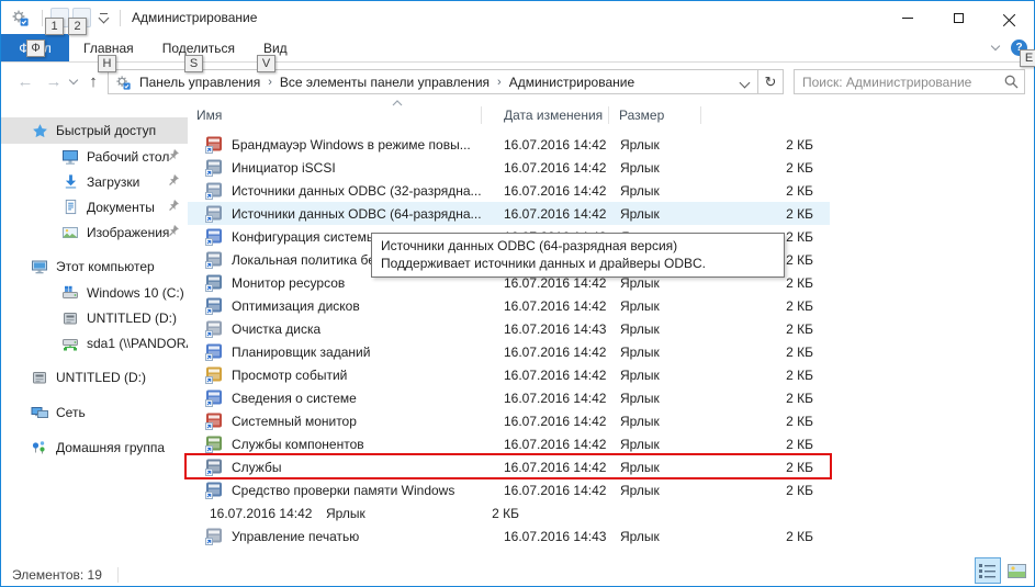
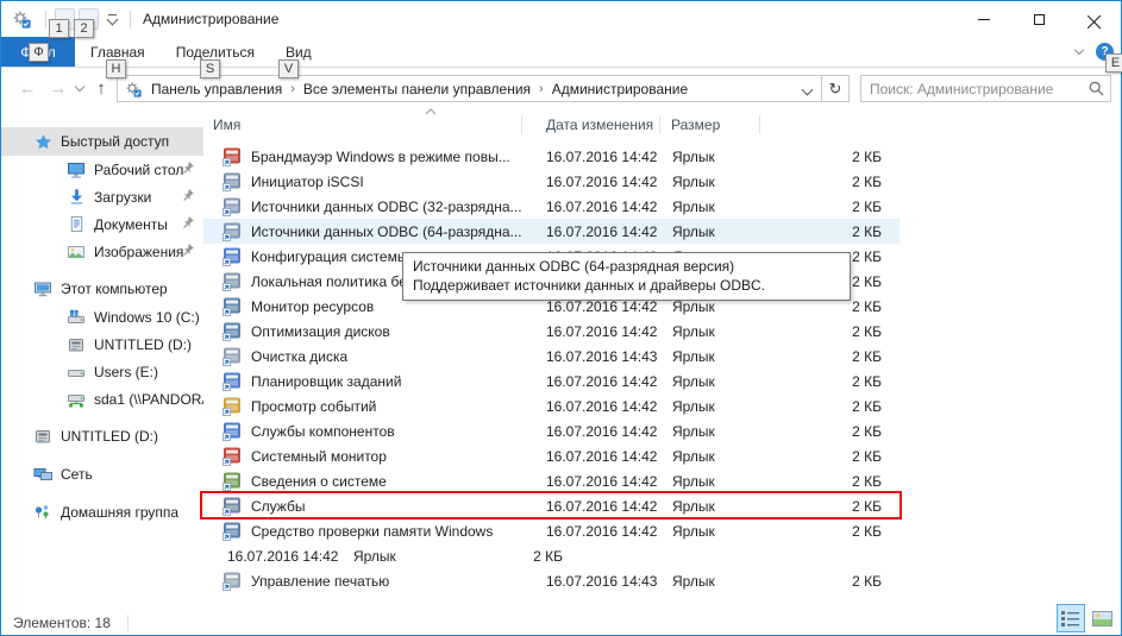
  Администрирование
  1
  2
  Ф
  H
  S
  V
  E
  Главная
  Поделиться
  Вид
  ?
  ←
  →
  ↑
  Панель управления
  ›
  Все элементы панели управления
  ›
  Администрирование
  ↻
  Поиск: Администрирование
  Быстрый доступ
  Рабочий стол
  Загрузки
  Документы
  Изображения
  Этот компьютер
  Windows 10 (C:)
  UNTITLED (D:)
+ Users (E:)
  sda1 (\\PANDOR
  UNTITLED (D:)
  Сеть
  Домашняя группа
  Имя
  Дата изменения
  Размер
  Брандмауэр Windows в режиме повы...
  16.07.2016 14:42
  Ярлык
  2 КБ
  Инициатор iSCSI
  16.07.2016 14:42
  Ярлык
  2 КБ
  Источники данных ODBC (32-разрядна...
  16.07.2016 14:42
  Ярлык
  2 КБ
  Источники данных ODBC (64-разрядна...
  16.07.2016 14:42
  Ярлык
  2 КБ
  Конфигурация систем
  2 КБ
  2 КБ
  Монитор ресурсов
  16.07.2016 14:42
  Ярлык
  2 КБ
  Оптимизация дисков
  16.07.2016 14:42
  Ярлык
  2 КБ
  Очистка диска
  16.07.2016 14:43
  Ярлык
  2 КБ
  Планировщик заданий
  16.07.2016 14:42
  Ярлык
  2 КБ
  Просмотр событий
  16.07.2016 14:42
  Ярлык
  2 КБ
- Сведения о системе
+ Службы компонентов
  16.07.2016 14:42
  Ярлык
  2 КБ
  Системный монитор
  16.07.2016 14:42
  Ярлык
  2 КБ
- Службы компонентов
+ Сведения о системе
  16.07.2016 14:42
  Ярлык
  2 КБ
  Службы
  16.07.2016 14:42
  Ярлык
  2 КБ
  Средство проверки памяти Windows
  16.07.2016 14:42
  Ярлык
  2 КБ
  16.07.2016 14:42
  Ярлык
  2 КБ
  Управление печатью
  16.07.2016 14:43
  Ярлык
  2 КБ
  Источники данных ODBC (64-разрядная версия)
  Поддерживает источники данных и драйверы ODBC.
- Элементов: 19
+ Элементов: 18
